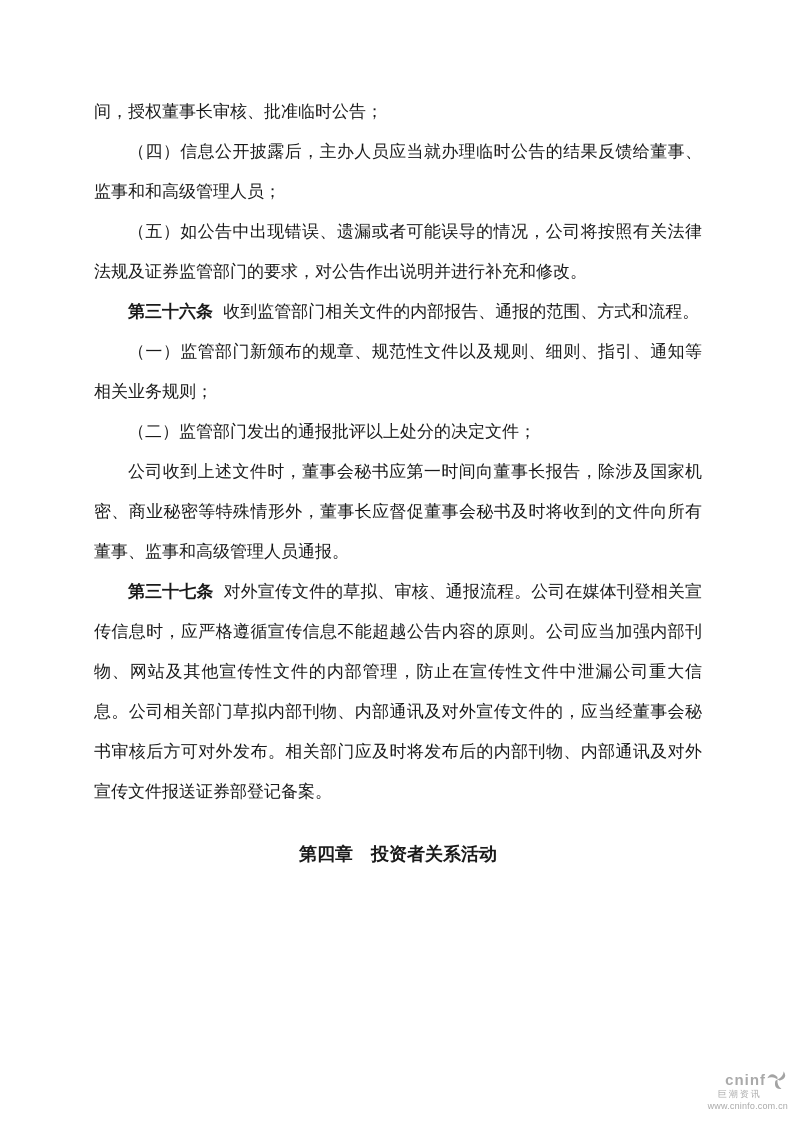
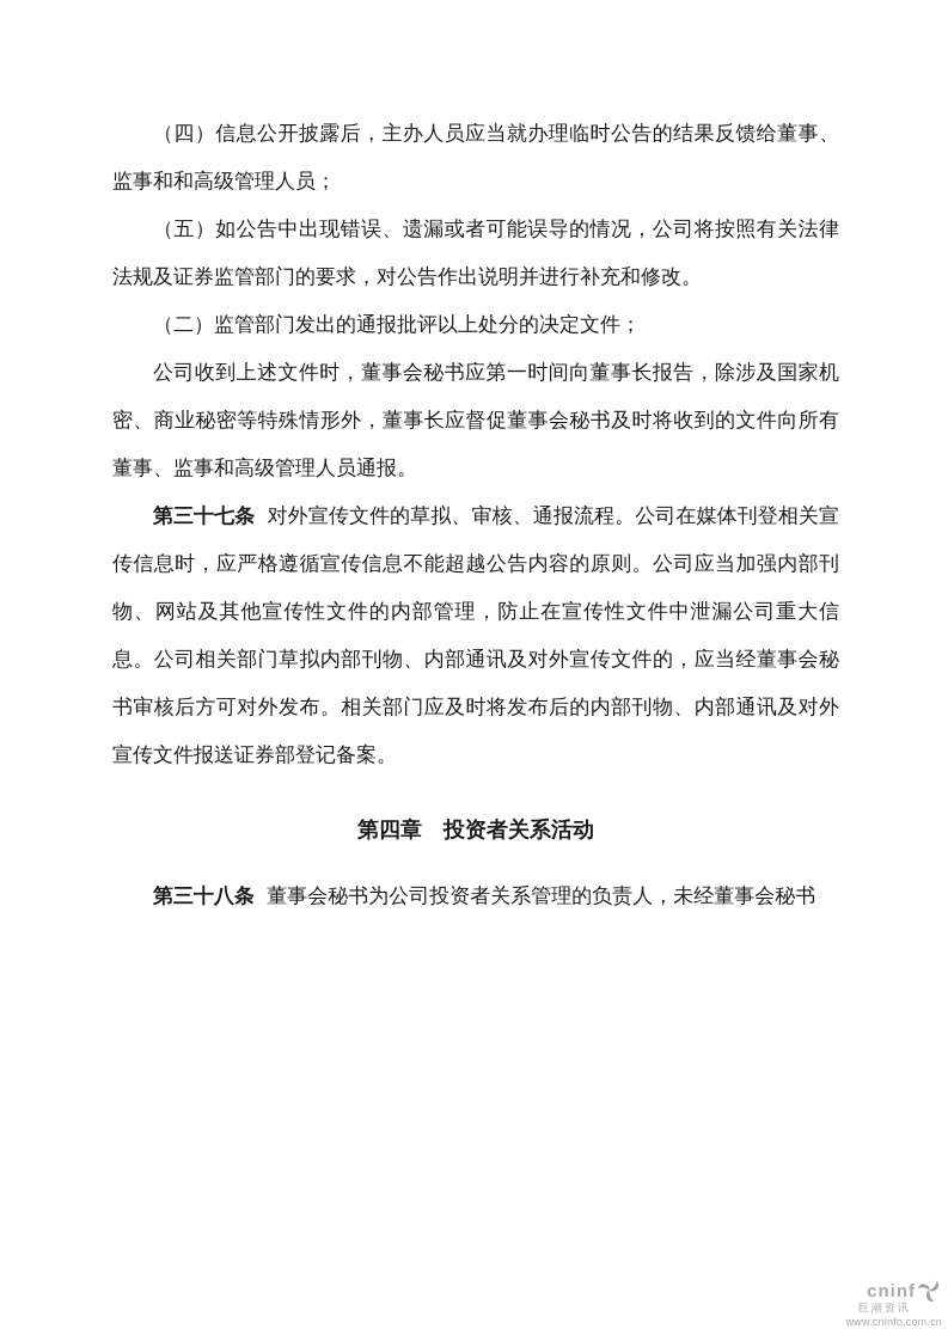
- 间，授权董事长审核、批准临时公告；
  （四）信息公开披露后，主办人员应当就办理临时公告的结果反馈给董事、监事和和高级管理人员；
  （五）如公告中出现错误、遗漏或者可能误导的情况，公司将按照有关法律法规及证券监管部门的要求，对公告作出说明并进行补充和修改。
- 第三十六条 收到监管部门相关文件的内部报告、通报的范围、方式和流程。
- （一）监管部门新颁布的规章、规范性文件以及规则、细则、指引、通知等相关业务规则；
  （二）监管部门发出的通报批评以上处分的决定文件；
  公司收到上述文件时，董事会秘书应第一时间向董事长报告，除涉及国家机密、商业秘密等特殊情形外，董事长应督促董事会秘书及时将收到的文件向所有董事、监事和高级管理人员通报。
  第三十七条 对外宣传文件的草拟、审核、通报流程。公司在媒体刊登相关宣传信息时，应严格遵循宣传信息不能超越公告内容的原则。公司应当加强内部刊物、网站及其他宣传性文件的内部管理，防止在宣传性文件中泄漏公司重大信息。公司相关部门草拟内部刊物、内部通讯及对外宣传文件的，应当经董事会秘书审核后方可对外发布。相关部门应及时将发布后的内部刊物、内部通讯及对外宣传文件报送证券部登记备案。
  第四章 投资者关系活动
+ 第三十八条 董事会秘书为公司投资者关系管理的负责人，未经董事会秘书
  cninf
  巨潮资讯
  www.cninfo.com.cn
